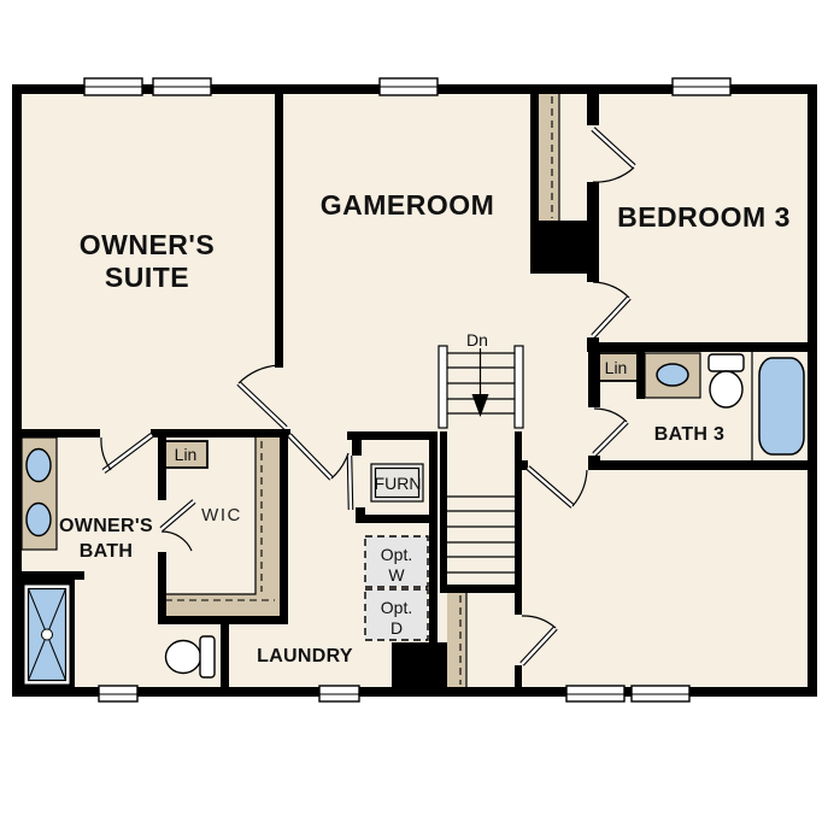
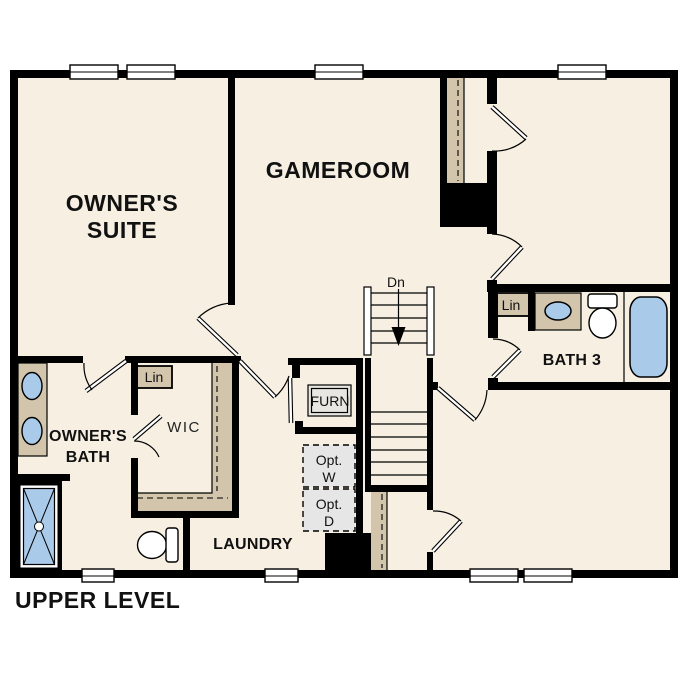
  OWNER'S
  SUITE
  GAMEROOM
- BEDROOM 3
  BATH 3
  OWNER'S
  BATH
  WIC
  LAUNDRY
  Lin
  Lin
  FURN
  Opt.
  W
  Opt.
  D
  Dn
+ UPPER LEVEL
